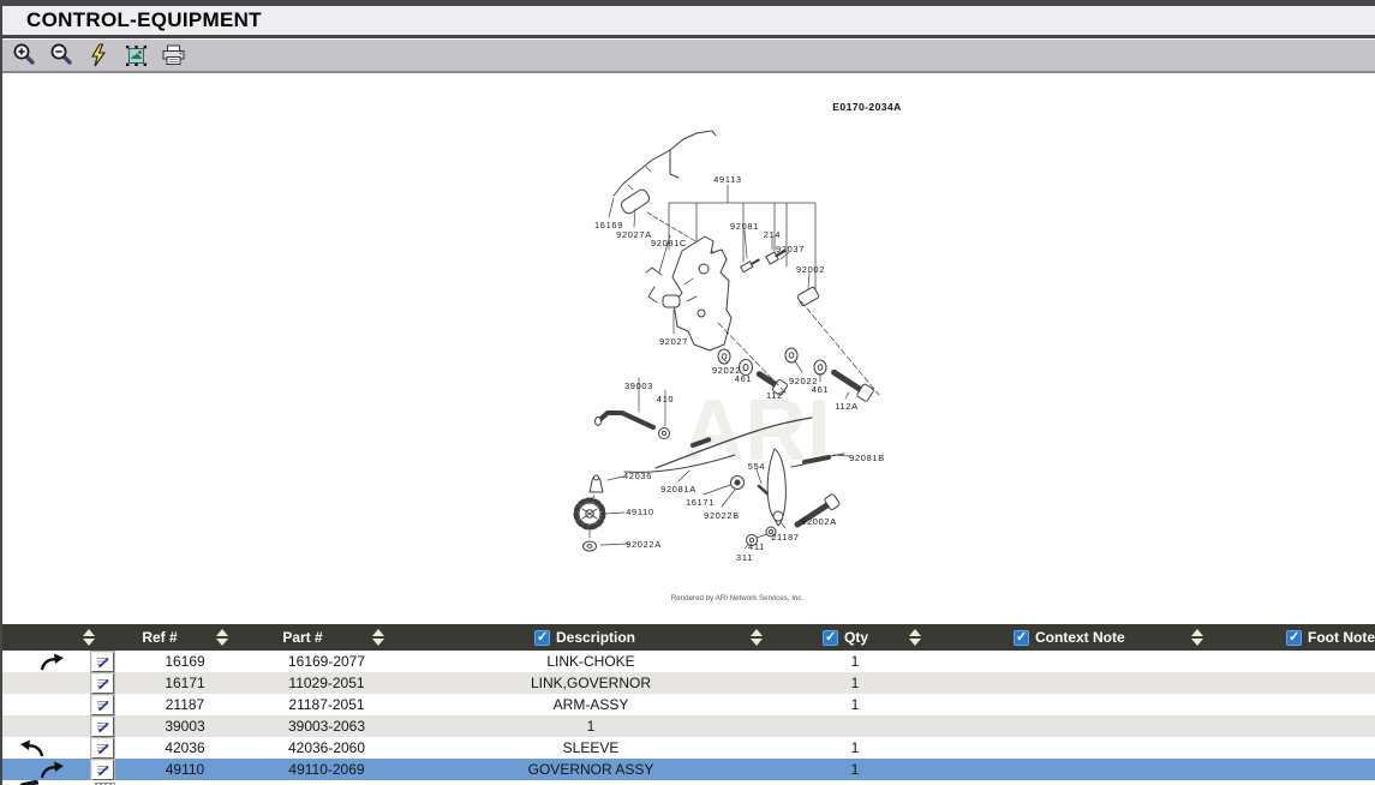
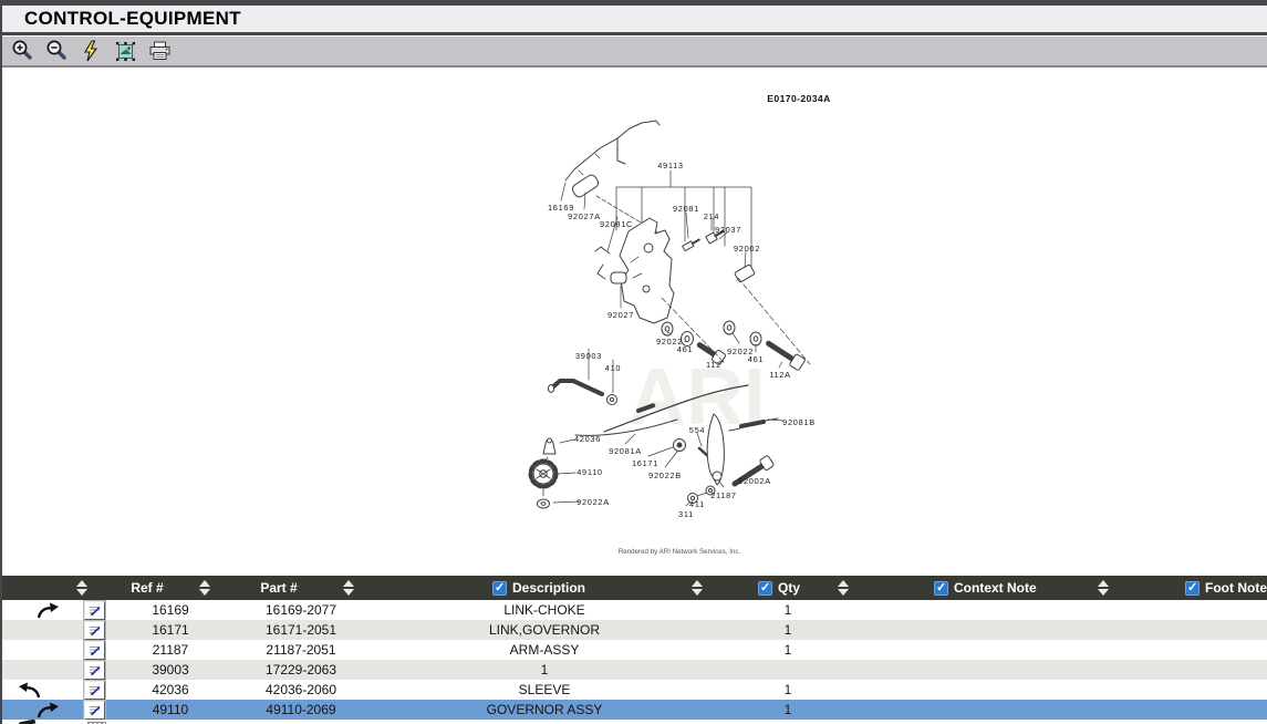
  CONTROL-EQUIPMENT
  ARI
  E0170-2034A
  49113
  16169
  92027A
  92081C
  92081
  214
  92037
  92002
  92027
  92022
  461
  112
  92022
  461
  112A
  39003
  410
  42036
  92081A
  16171
  92022B
  554
  92081B
  49110
  92022A
  21187
  92002A
  411
  311
  Ref #
  Part #
  Description
  Qty
  Context Note
  Foot Note
  16169
  16169-2077
  LINK-CHOKE
  1
  16171
- 11029-2051
+ 16171-2051
  LINK,GOVERNOR
  1
  21187
  21187-2051
  ARM-ASSY
  1
  39003
- 39003-2063
+ 17229-2063
  1
  42036
  42036-2060
  SLEEVE
  1
  49110
  49110-2069
  GOVERNOR ASSY
  1
